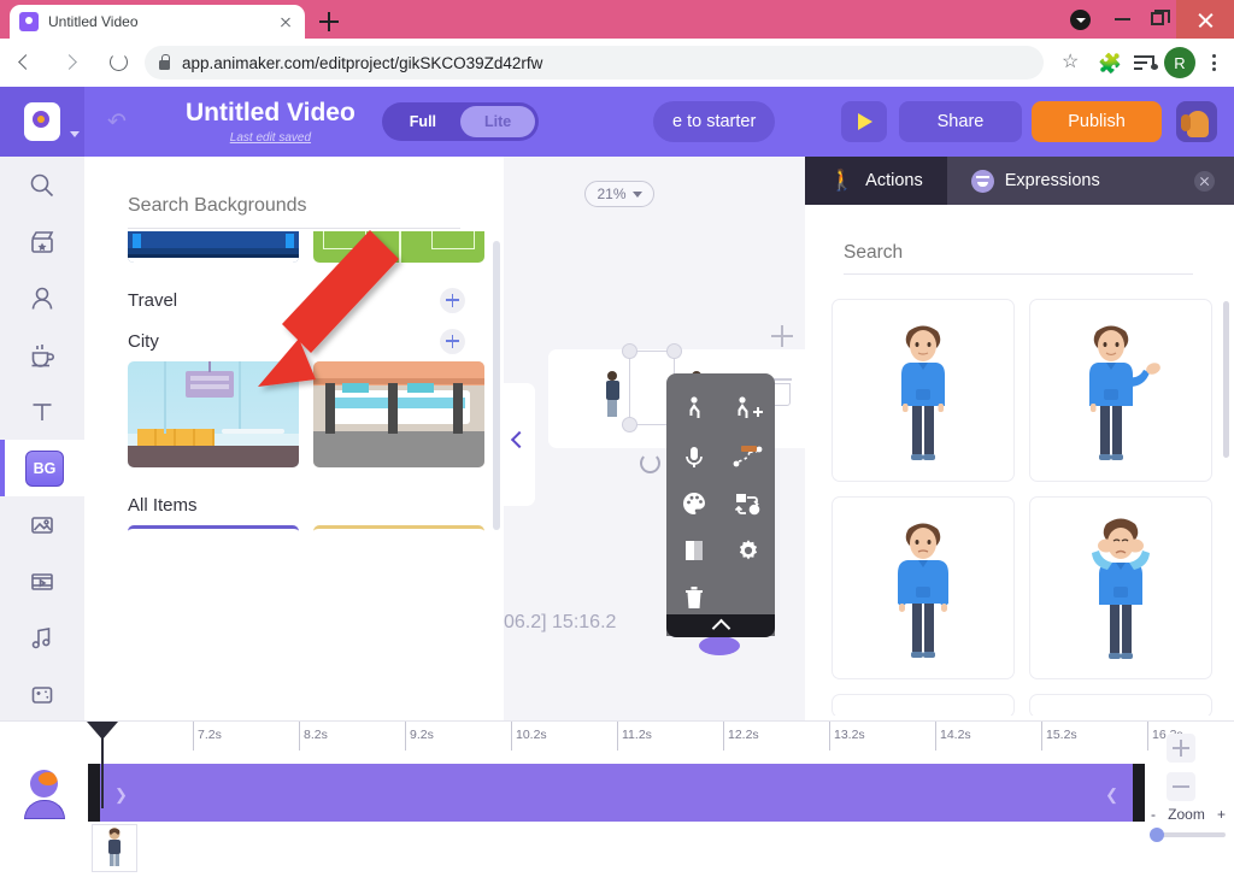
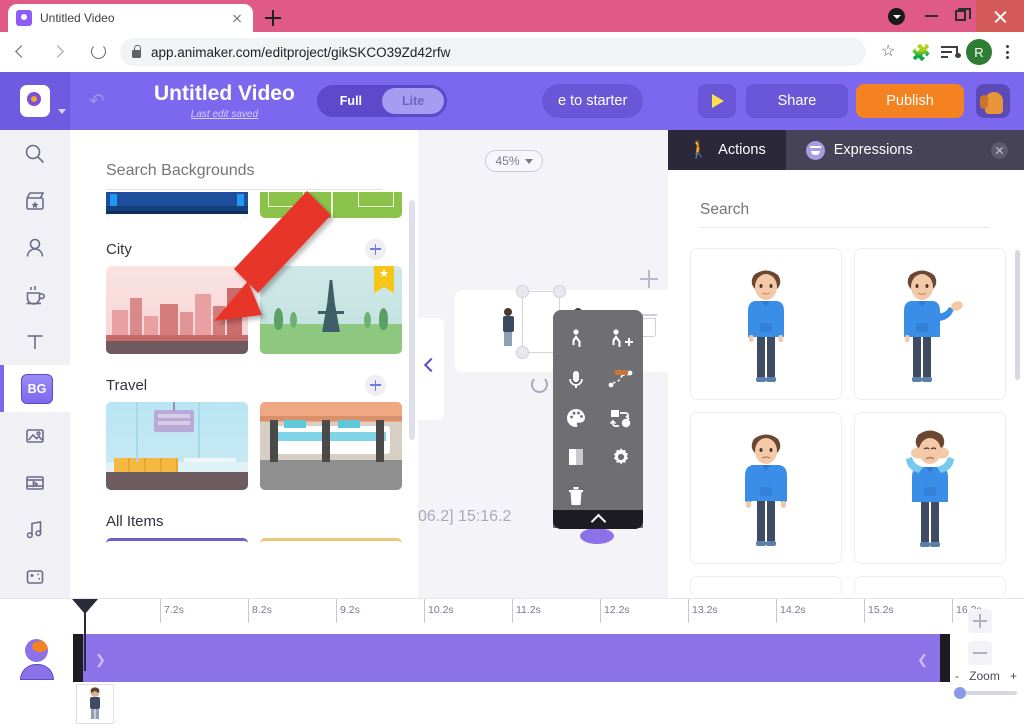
  Untitled Video
  app.animaker.com/editproject/gikSKCO39Zd42rfw
  ☆
  🧩
  R
  ↶
  Untitled Video
  Last edit saved
  Full
  Lite
  e to starter
  Share
  Publish
  BG
  Search Backgrounds
- Travel
+ City
+ ★
- City
+ Travel
  All Items
- 21%
+ 45%
  06.2] 15:16.2
  🚶
  Actions
  Expressions
  Search
  7.2s
  8.2s
  9.2s
  10.2s
  11.2s
  12.2s
  13.2s
  14.2s
  15.2s
  ❯
  ❮
  -
  Zoom
  +
